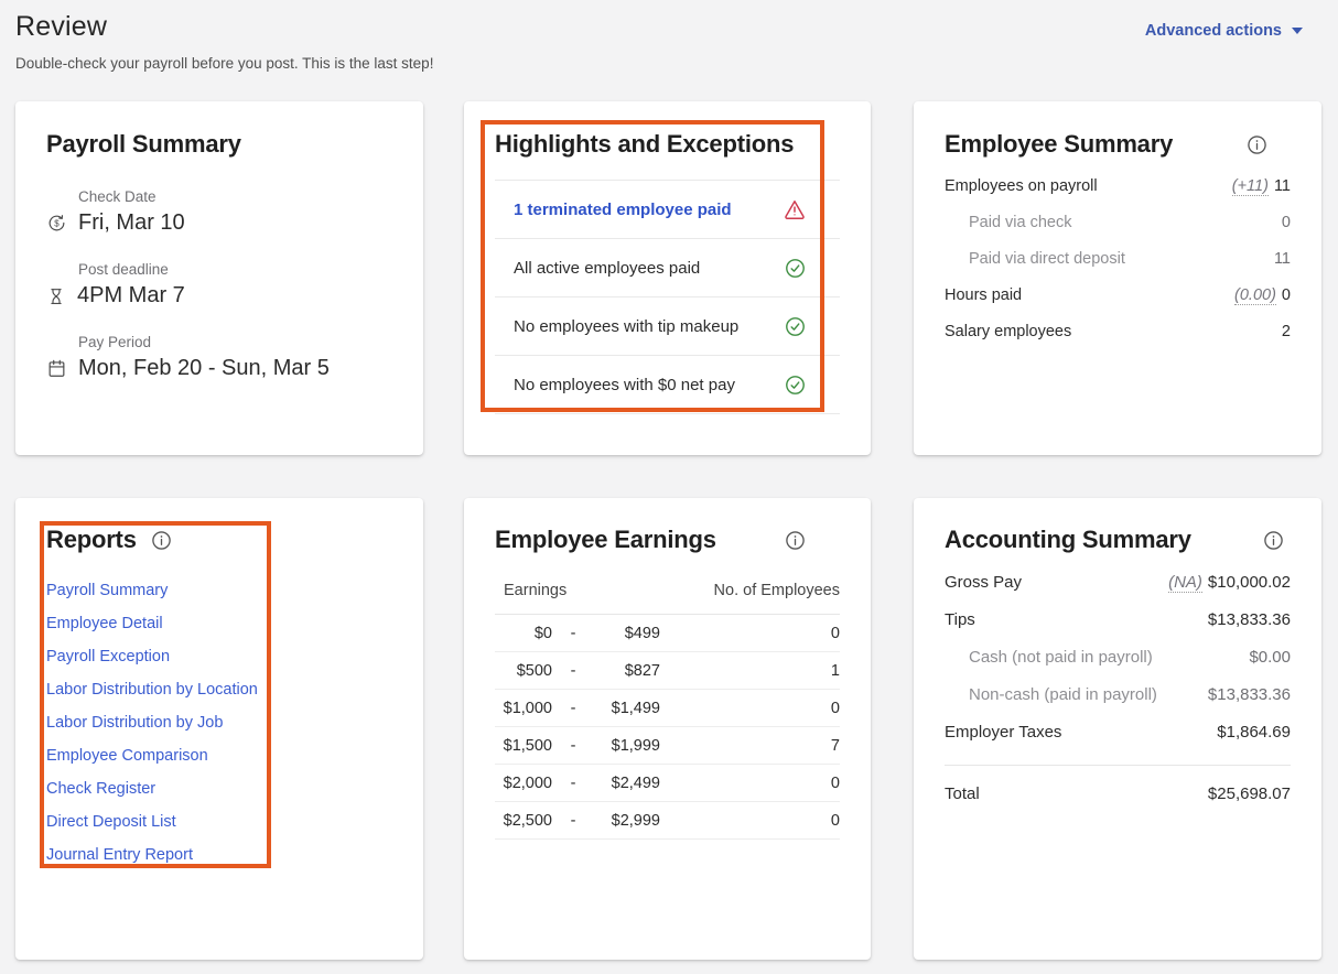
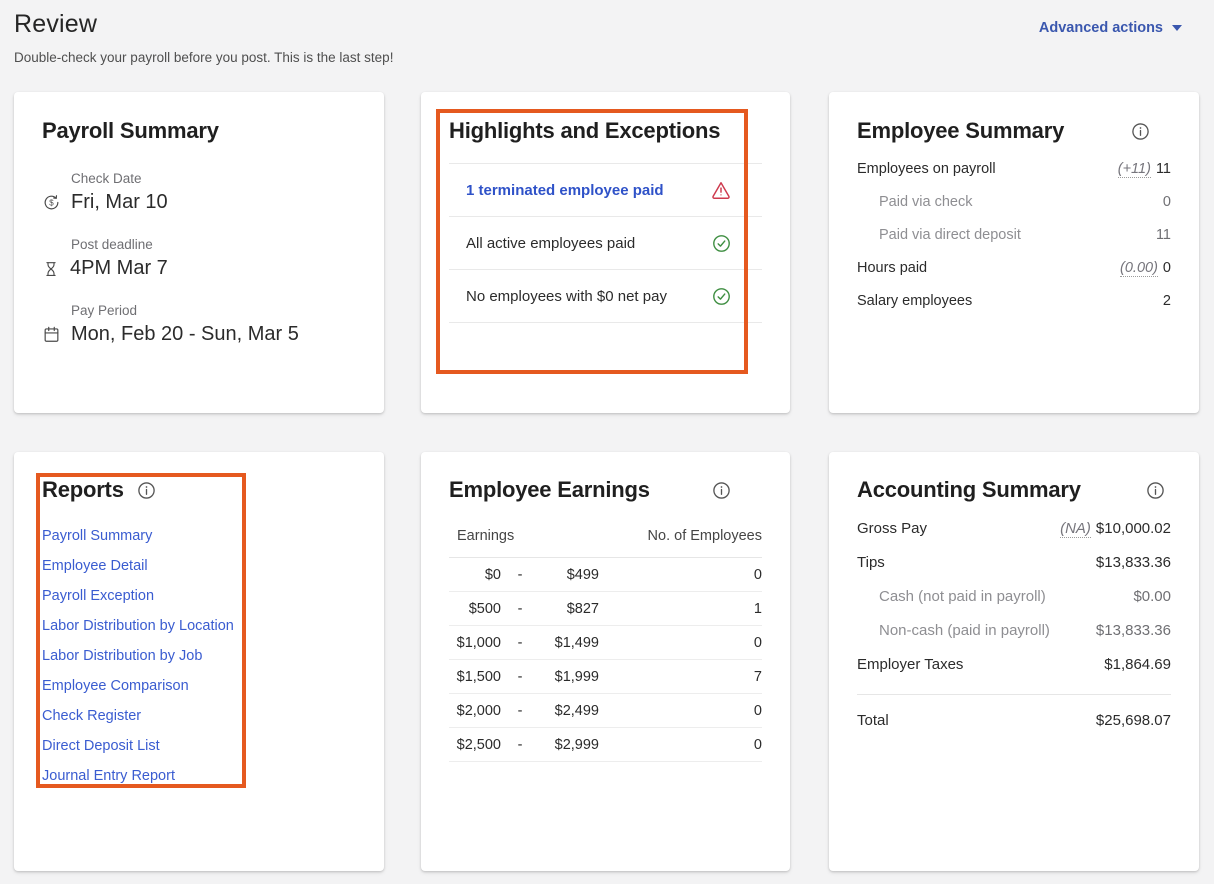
  Review
  Double-check your payroll before you post. This is the last step!
  Advanced actions
  Payroll Summary
  Check Date
  $
  Fri, Mar 10
  Post deadline
  4PM Mar 7
  Pay Period
  Mon, Feb 20 - Sun, Mar 5
  Highlights and Exceptions
  1 terminated employee paid
  All active employees paid
- No employees with tip makeup
  No employees with $0 net pay
  Employee Summary
  Employees on payroll
  (+11) 11
  Paid via check
  0
  Paid via direct deposit
  11
  Hours paid
  (0.00) 0
  Salary employees
  2
  Reports
  Payroll Summary
  Employee Detail
  Payroll Exception
  Labor Distribution by Location
  Labor Distribution by Job
  Employee Comparison
  Check Register
  Direct Deposit List
  Journal Entry Report
  Employee Earnings
  Earnings
  No. of Employees
  $0
  -
  $499
  0
  $500
  -
  $827
  1
  $1,000
  -
  $1,499
  0
  $1,500
  -
  $1,999
  7
  $2,000
  -
  $2,499
  0
  $2,500
  -
  $2,999
  0
  Accounting Summary
  Gross Pay
  (NA) $10,000.02
  Tips
  $13,833.36
  Cash (not paid in payroll)
  $0.00
  Non-cash (paid in payroll)
  $13,833.36
  Employer Taxes
  $1,864.69
  Total
  $25,698.07
